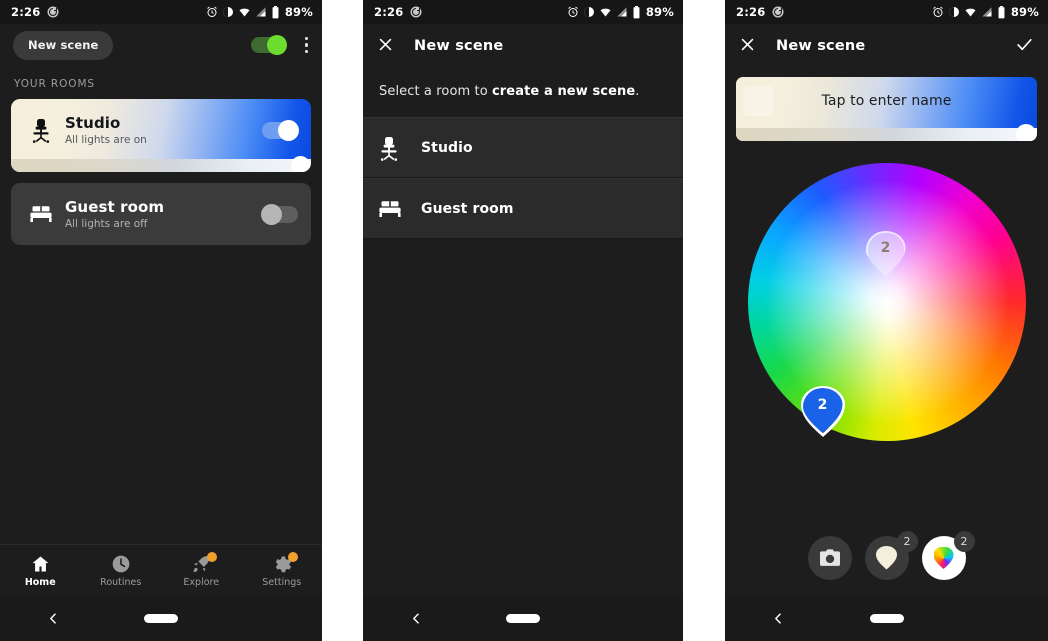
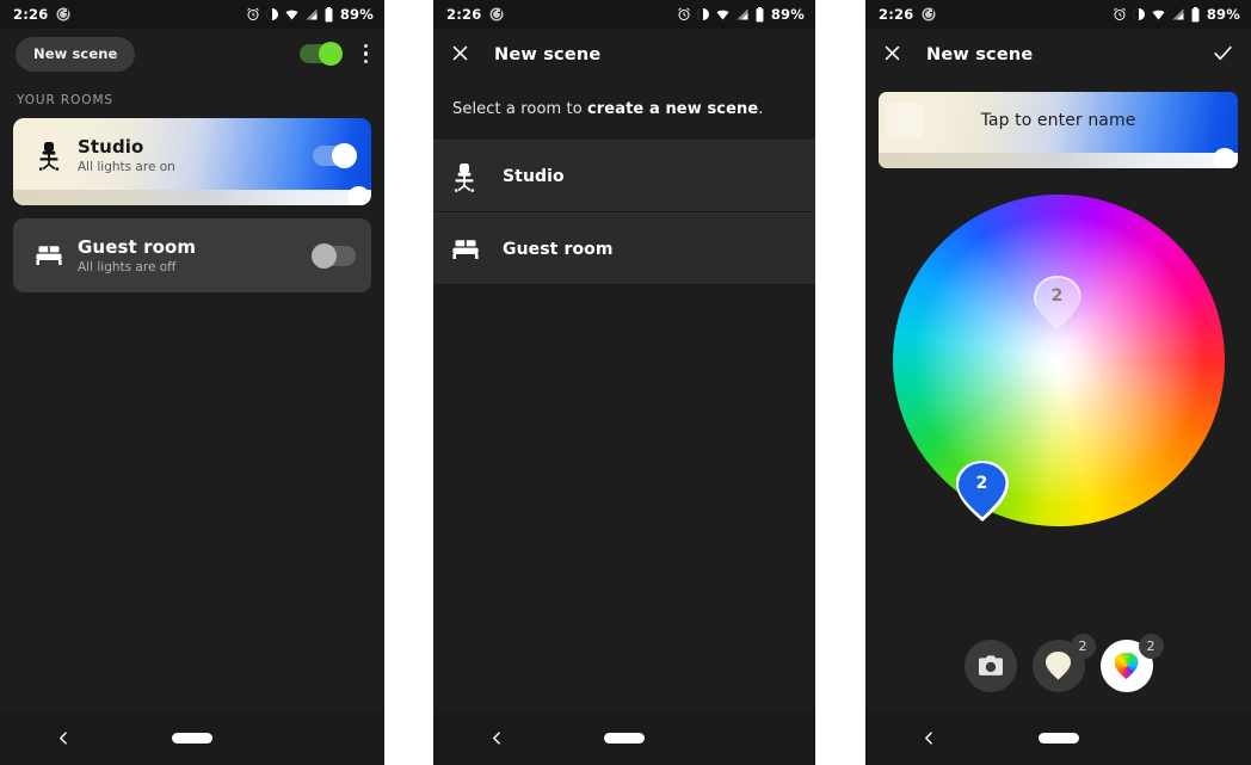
  2:26
  89%
  New scene
  YOUR ROOMS
  Studio
  All lights are on
  Guest room
  All lights are off
- Home
- Routines
- Explore
- Settings
  2:26
  89%
  New scene
  Select a room to create a new scene.
  Studio
  Guest room
  2:26
  89%
  New scene
  Tap to enter name
  2
  2
  2
  2
